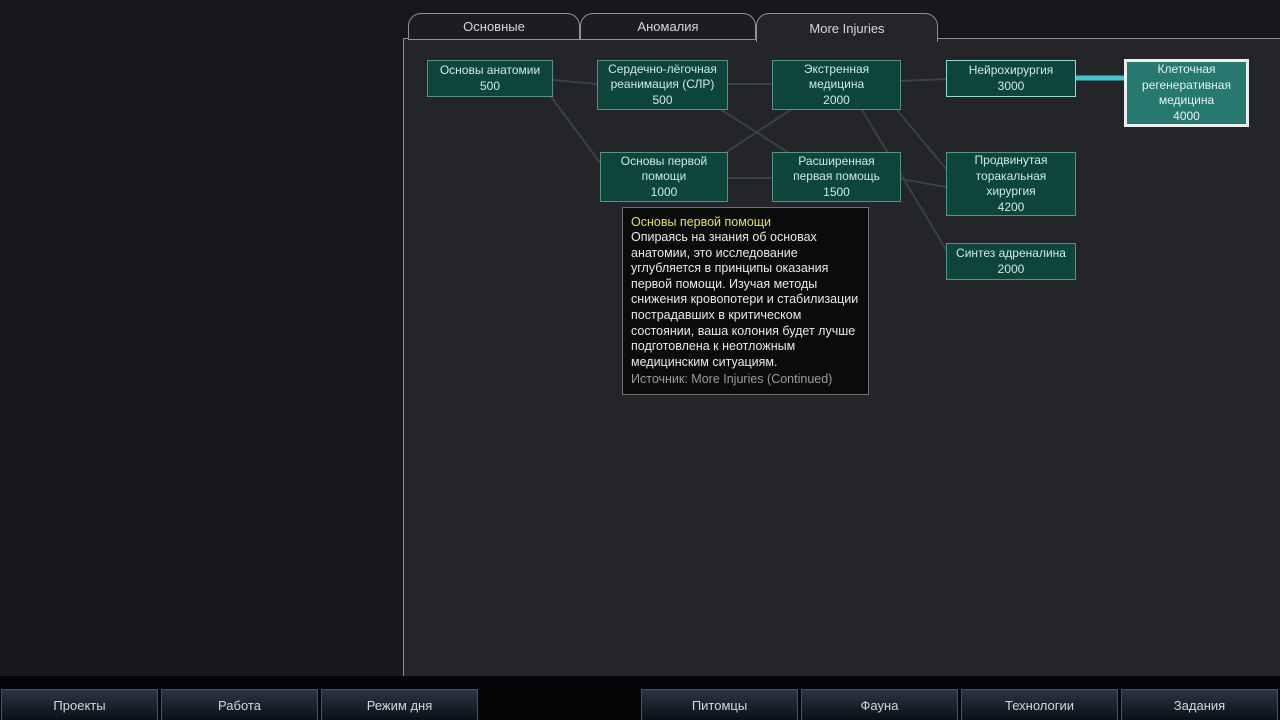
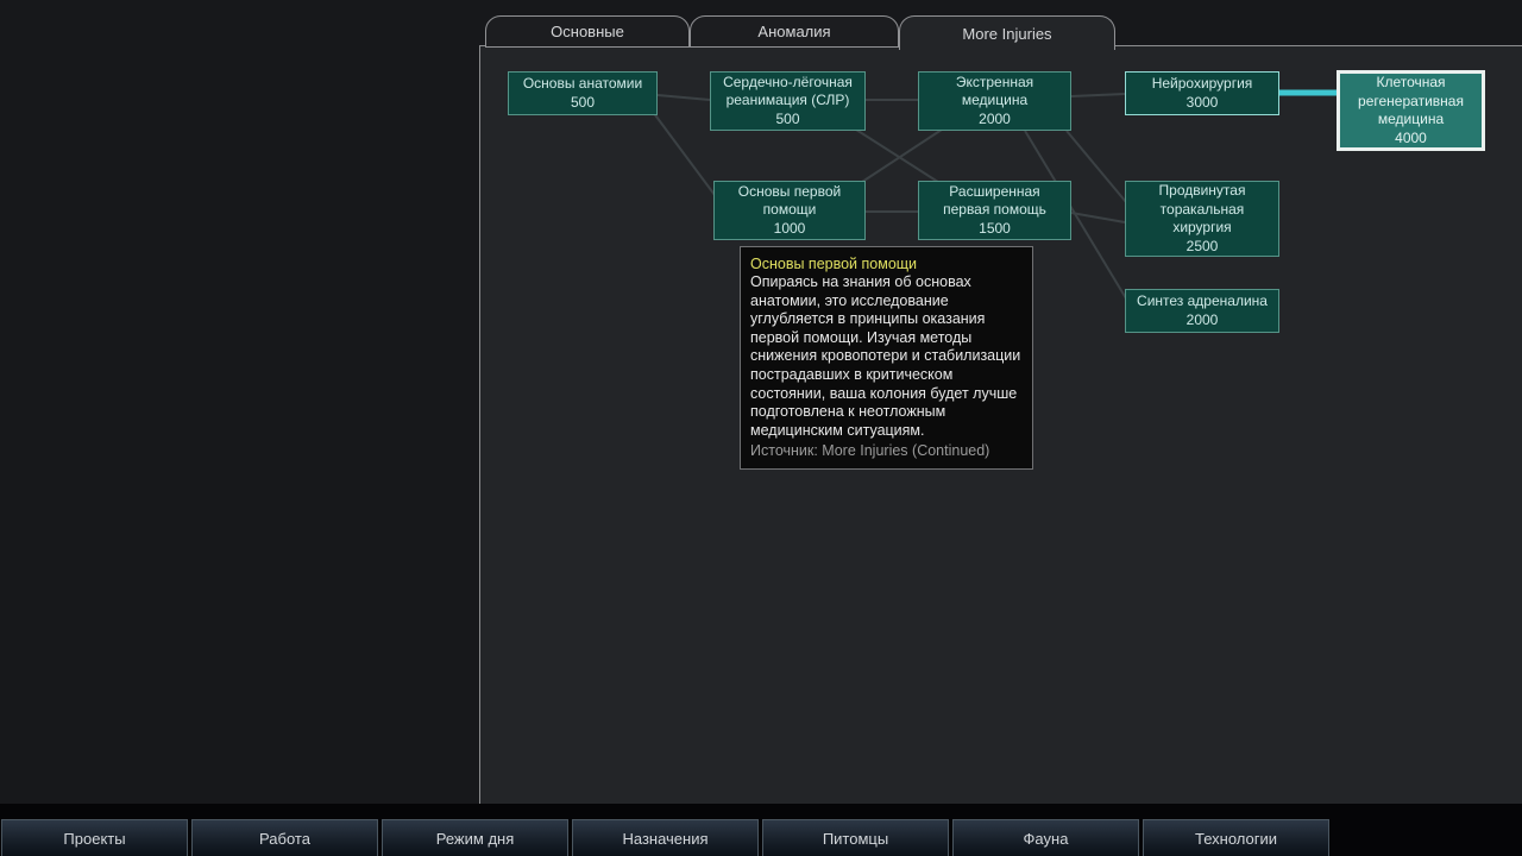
  Основные
  Аномалия
  More Injuries
  Основы анатомии
  500
  Сердечно-лёгочная
  реанимация (СЛР)
  500
  Экстренная
  медицина
  2000
  Нейрохирургия
  3000
  Клеточная
  регенеративная
  медицина
  4000
  Основы первой
  помощи
  1000
  Расширенная
  первая помощь
  1500
  Продвинутая
  торакальная
  хирургия
- 4200
+ 2500
  Синтез адреналина
  2000
  Основы первой помощи
  Опираясь на знания об основах анатомии, это исследование углубляется в принципы оказания первой помощи. Изучая методы снижения кровопотери и стабилизации пострадавших в критическом состоянии, ваша колония будет лучше подготовлена к неотложным медицинским ситуациям.
  Источник: More Injuries (Continued)
  Проекты
  Работа
  Режим дня
+ Назначения
  Питомцы
  Фауна
  Технологии
- Задания
